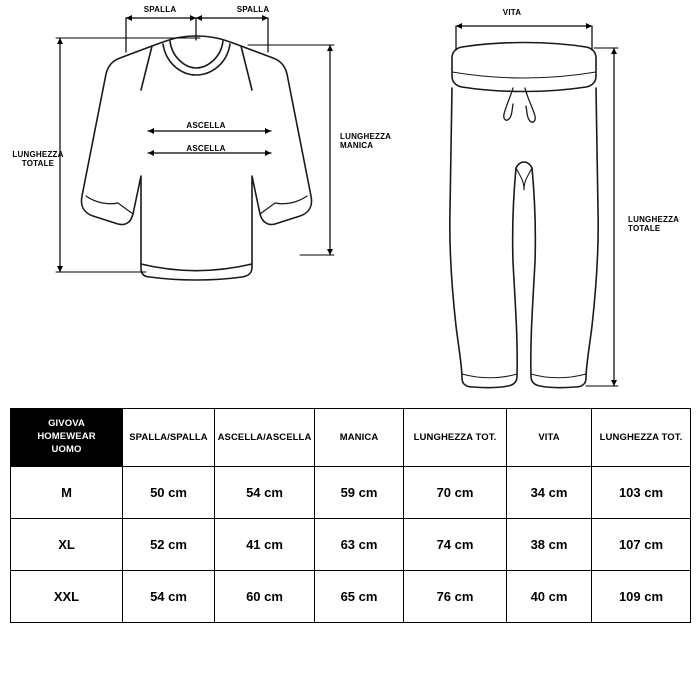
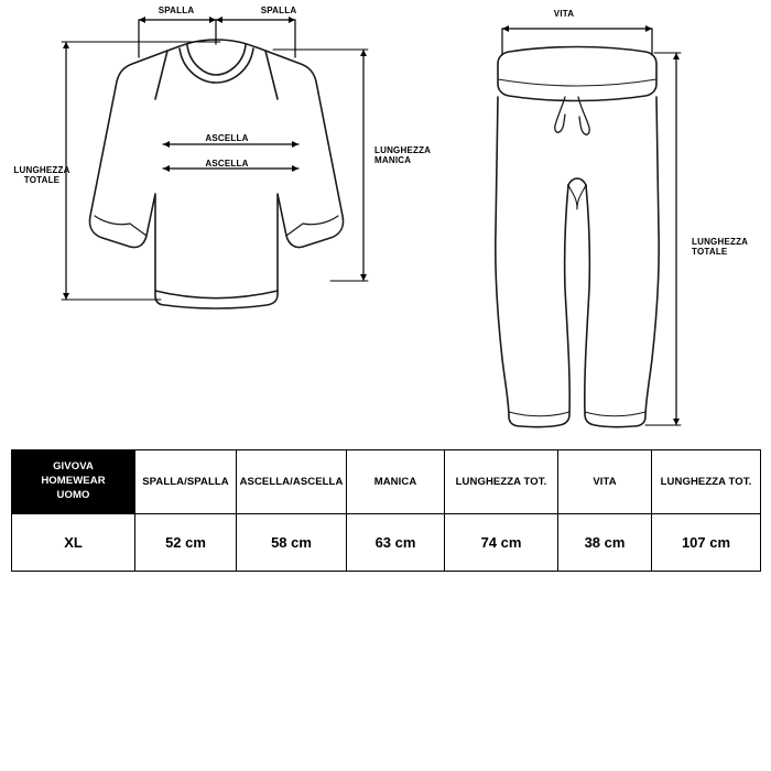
  SPALLA
  SPALLA
  LUNGHEZZA
  TOTALE
  ASCELLA
  ASCELLA
  LUNGHEZZA
  MANICA
  VITA
  LUNGHEZZA
  TOTALE
  GIVOVA HOMEWEAR UOMO	SPALLA/SPALLA	ASCELLA/ASCELLA	MANICA	LUNGHEZZA TOT.	VITA	LUNGHEZZA TOT.
- M	50 cm	54 cm	59 cm	70 cm	34 cm	103 cm
- XL	52 cm	41 cm	63 cm	74 cm	38 cm	107 cm
+ XL	52 cm	58 cm	63 cm	74 cm	38 cm	107 cm
- XXL	54 cm	60 cm	65 cm	76 cm	40 cm	109 cm
